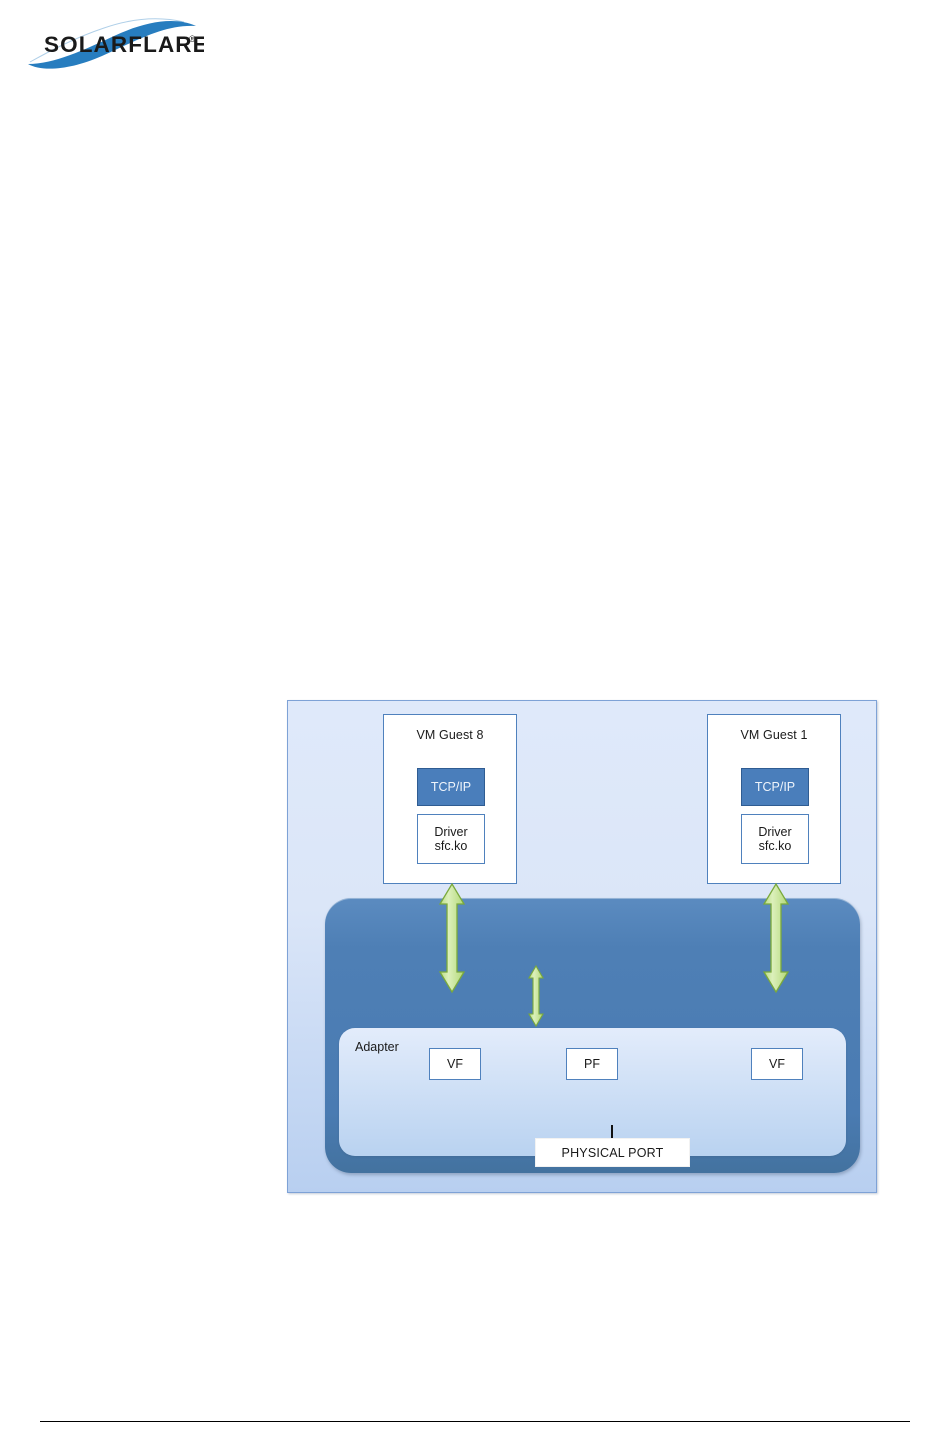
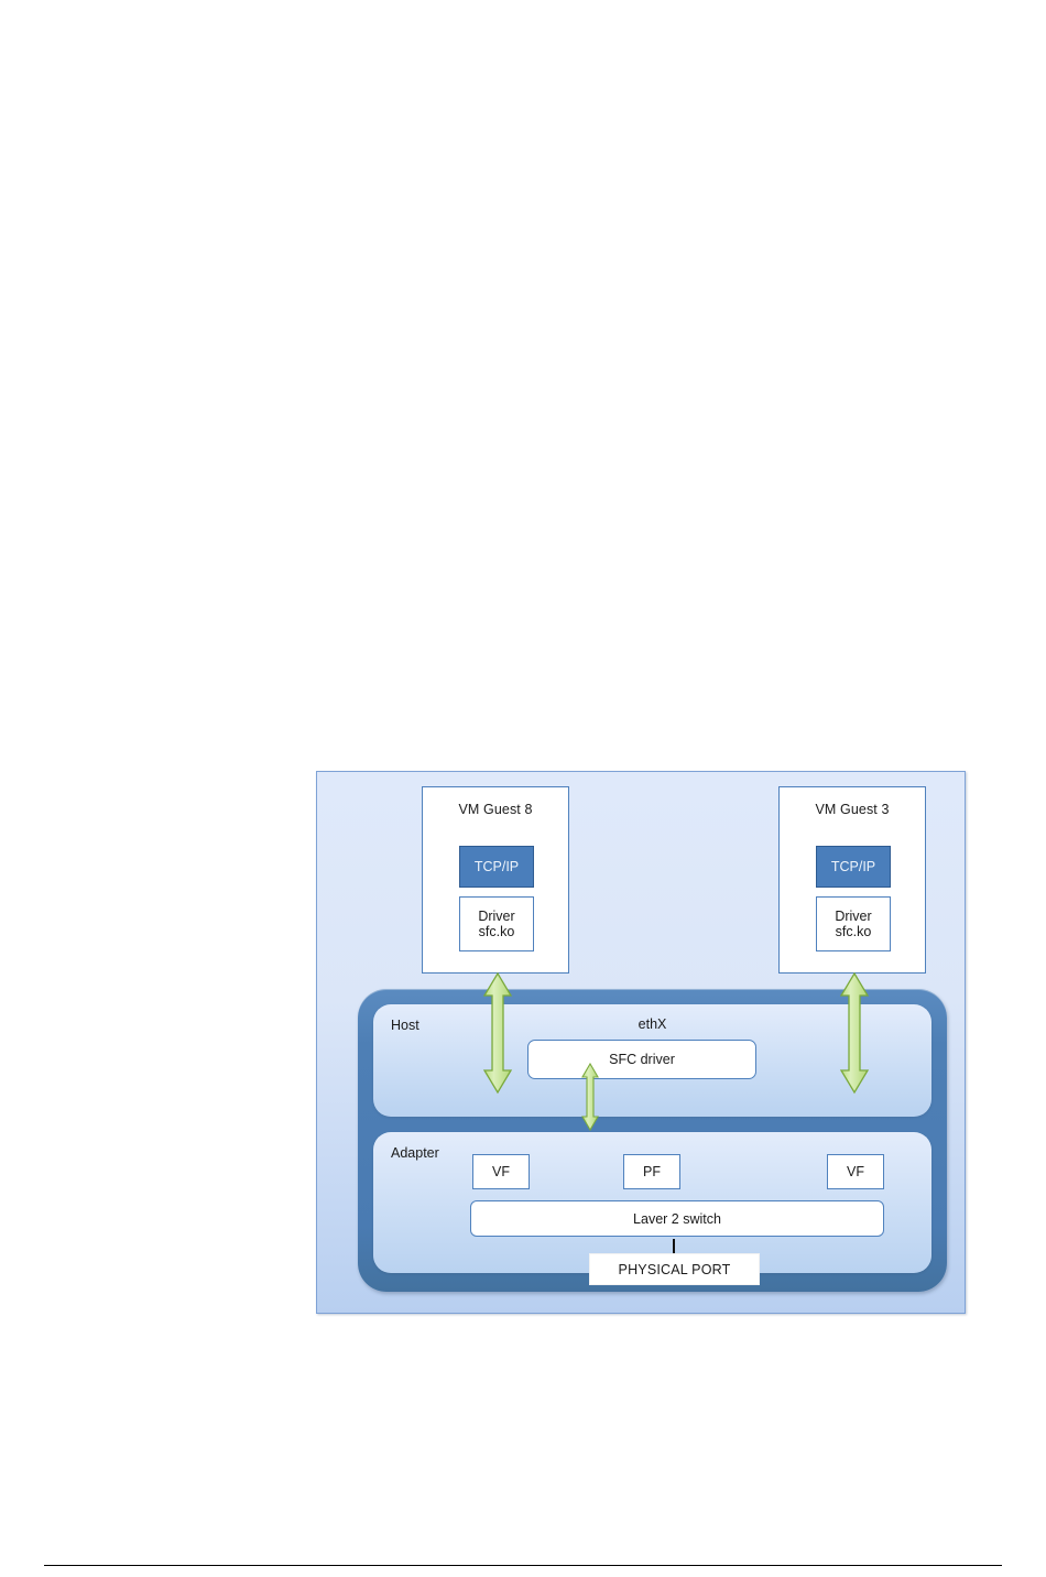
- SOLARFLARE
- ®
  VM Guest 8
  TCP/IP
  Driver
  sfc.ko
- VM Guest 1
+ VM Guest 3
  TCP/IP
  Driver
  sfc.ko
+ Host
+ ethX
+ SFC driver
  Adapter
  VF
  PF
  VF
+ Laver 2 switch
  PHYSICAL PORT
